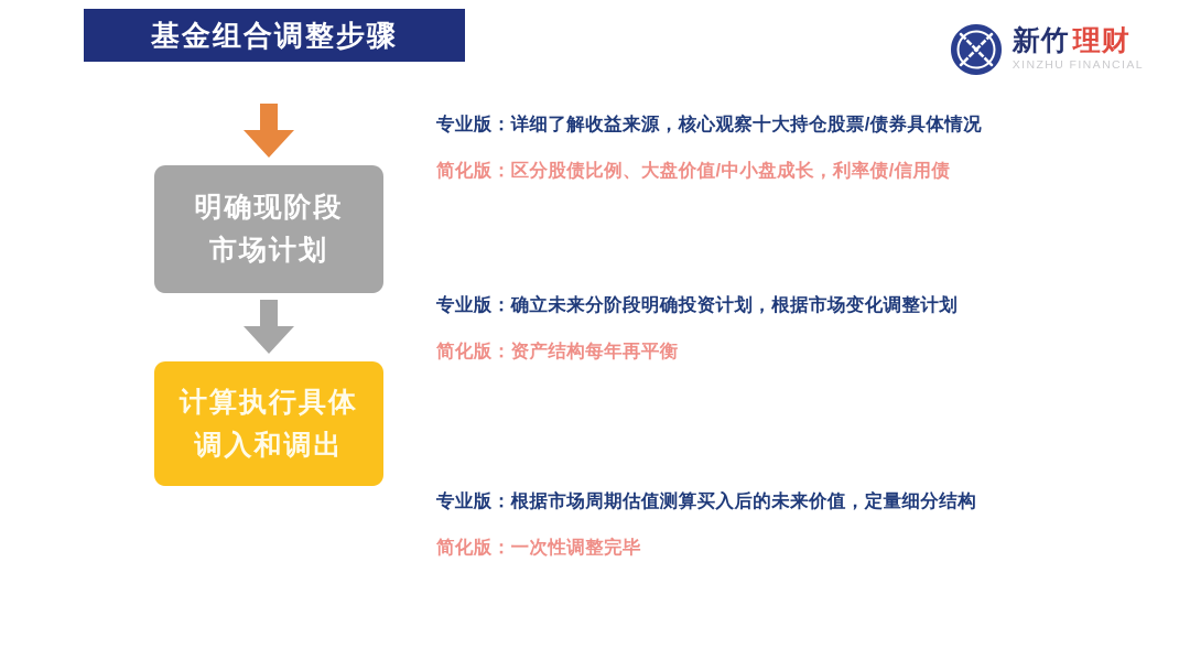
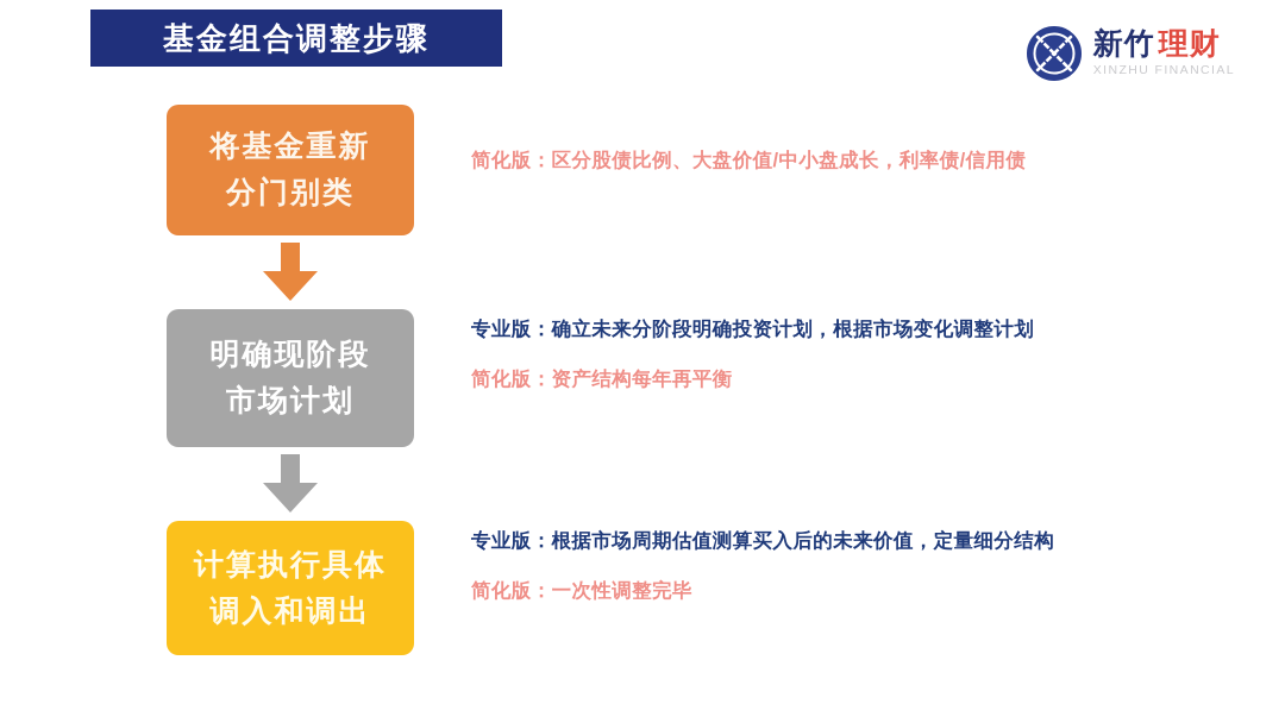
  基金组合调整步骤
  新竹
  理财
  XINZHU FINANCIAL
+ 将基金重新
+ 分门别类
  明确现阶段
  市场计划
  计算执行具体
  调入和调出
- 专业版：详细了解收益来源，核心观察十大持仓股票/债券具体情况
  简化版：区分股债比例、大盘价值/中小盘成长，利率债/信用债
  专业版：确立未来分阶段明确投资计划，根据市场变化调整计划
  简化版：资产结构每年再平衡
  专业版：根据市场周期估值测算买入后的未来价值，定量细分结构
  简化版：一次性调整完毕
